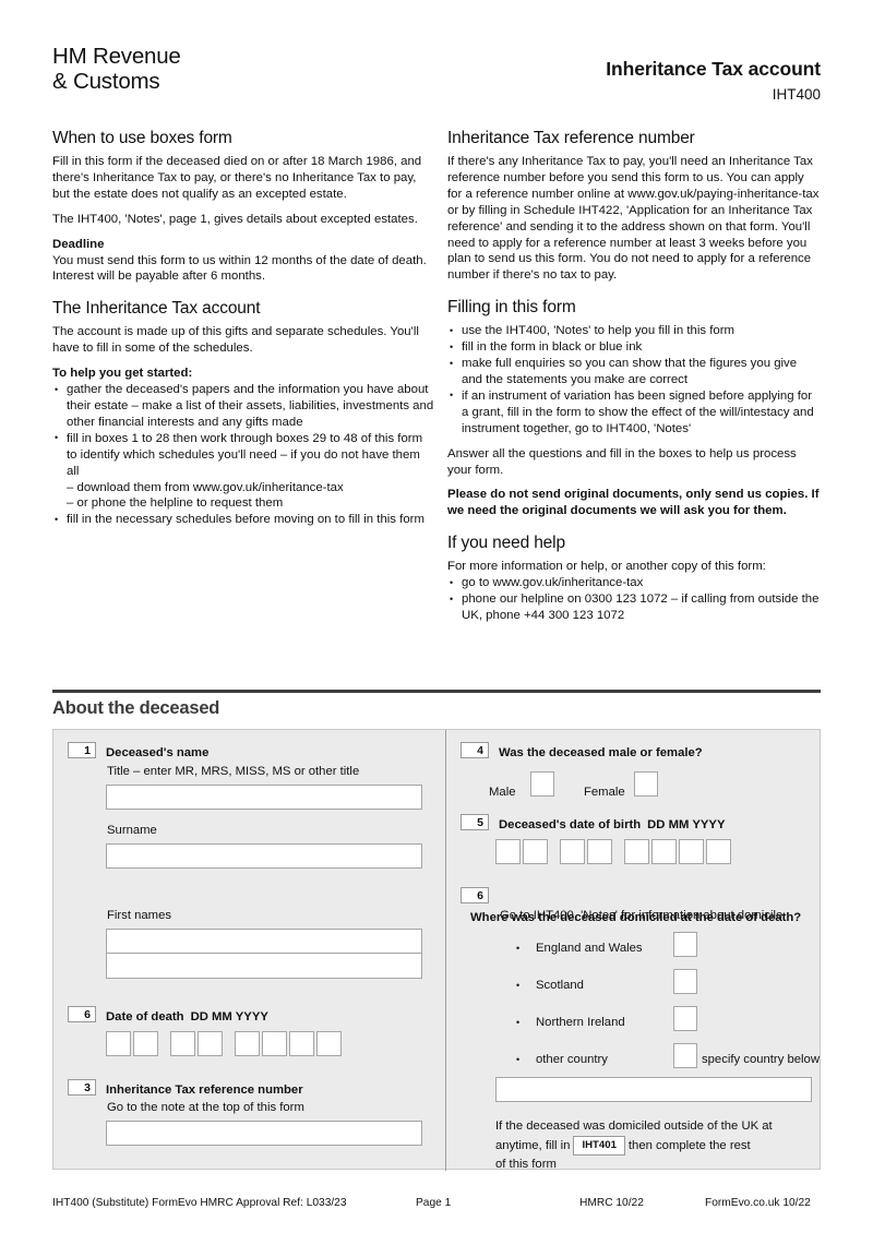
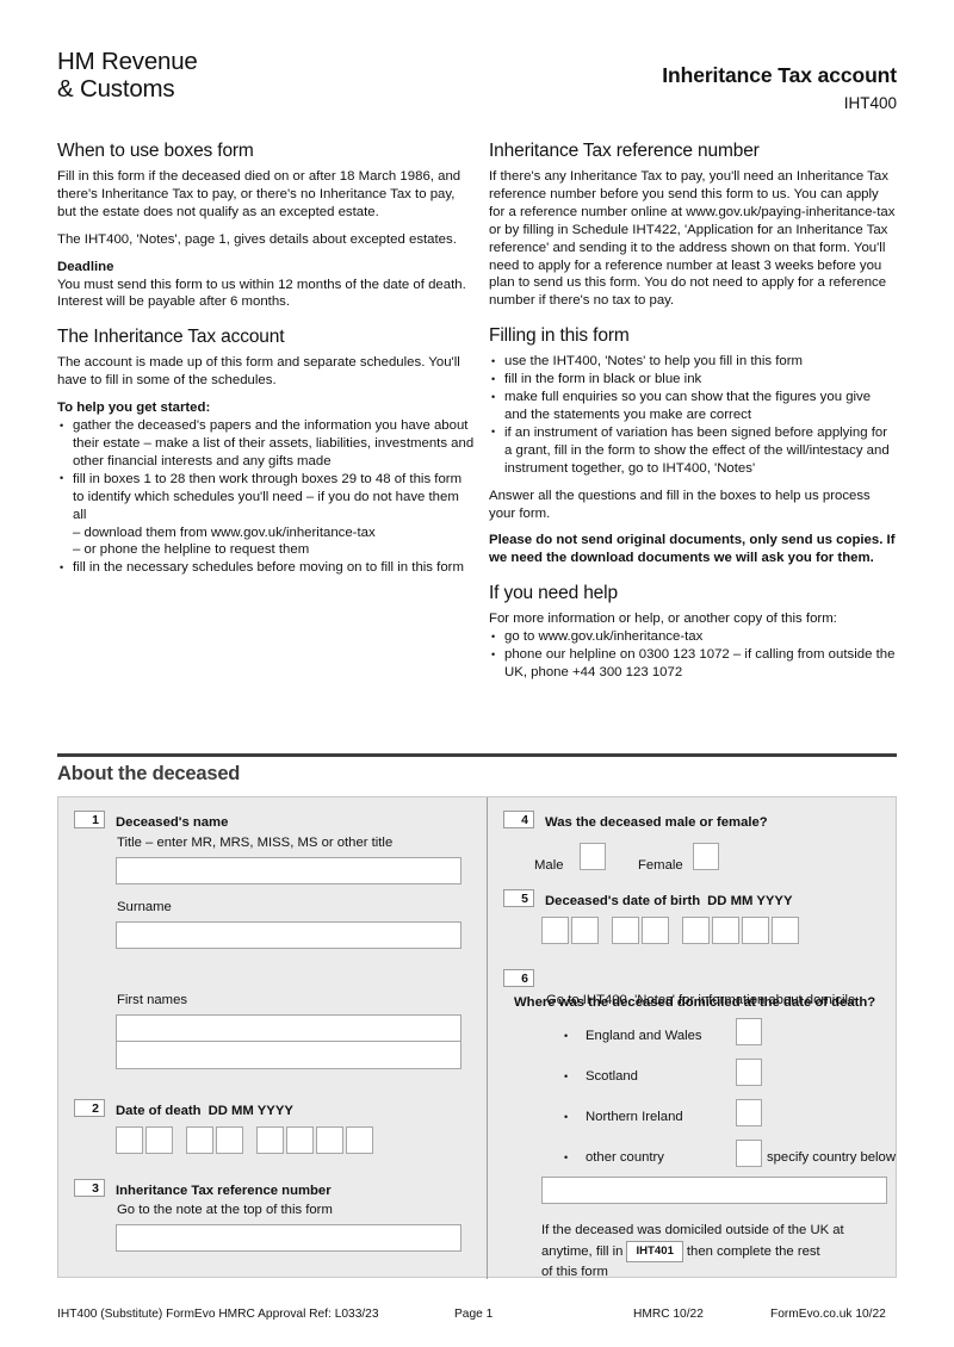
  HM Revenue
  & Customs
  Inheritance Tax account
  IHT400
  When to use boxes form
  Fill in this form if the deceased died on or after 18 March 1986, and there's Inheritance Tax to pay, or there's no Inheritance Tax to pay, but the estate does not qualify as an excepted estate.
  The IHT400, 'Notes', page 1, gives details about excepted estates.
  Deadline
  You must send this form to us within 12 months of the date of death. Interest will be payable after 6 months.
  The Inheritance Tax account
- The account is made up of this gifts and separate schedules. You'll have to fill in some of the schedules.
+ The account is made up of this form and separate schedules. You'll have to fill in some of the schedules.
  To help you get started:
  gather the deceased's papers and the information you have about their estate – make a list of their assets, liabilities, investments and other financial interests and any gifts made
  fill in boxes 1 to 28 then work through boxes 29 to 48 of this form to identify which schedules you'll need – if you do not have them all
  download them from www.gov.uk/inheritance-tax
  or phone the helpline to request them
  fill in the necessary schedules before moving on to fill in this form
  Inheritance Tax reference number
  If there's any Inheritance Tax to pay, you'll need an Inheritance Tax reference number before you send this form to us. You can apply for a reference number online at www.gov.uk/paying-inheritance-tax or by filling in Schedule IHT422, 'Application for an Inheritance Tax reference' and sending it to the address shown on that form. You'll need to apply for a reference number at least 3 weeks before you plan to send us this form. You do not need to apply for a reference number if there's no tax to pay.
  Filling in this form
  use the IHT400, 'Notes' to help you fill in this form
  fill in the form in black or blue ink
  make full enquiries so you can show that the figures you give and the statements you make are correct
  if an instrument of variation has been signed before applying for a grant, fill in the form to show the effect of the will/intestacy and instrument together, go to IHT400, 'Notes'
  Answer all the questions and fill in the boxes to help us process your form.
- Please do not send original documents, only send us copies. If we need the original documents we will ask you for them.
+ Please do not send original documents, only send us copies. If we need the download documents we will ask you for them.
  If you need help
  For more information or help, or another copy of this form:
  go to www.gov.uk/inheritance-tax
  phone our helpline on 0300 123 1072 – if calling from outside the UK, phone +44 300 123 1072
  About the deceased
  1 Deceased's name
  Title – enter MR, MRS, MISS, MS or other title
  Surname
  First names
- 6 Date of death DD MM YYYY
+ 2 Date of death DD MM YYYY
  3 Inheritance Tax reference number
  Go to the note at the top of this form
  4 Was the deceased male or female?
  Male
  Female
  5 Deceased's date of birth DD MM YYYY
  6Where was the deceased domiciled at the date of death?
  Go to IHT400, 'Notes' for information about domicile
  •
  England and Wales
  •
  Scotland
  •
  Northern Ireland
  •
  other country
  specify country below
  If the deceased was domiciled outside of the UK at
  anytime, fill in IHT401 then complete the rest
  of this form
  IHT400 (Substitute) FormEvo HMRC Approval Ref: L033/23
  Page 1
  HMRC 10/22
  FormEvo.co.uk 10/22
